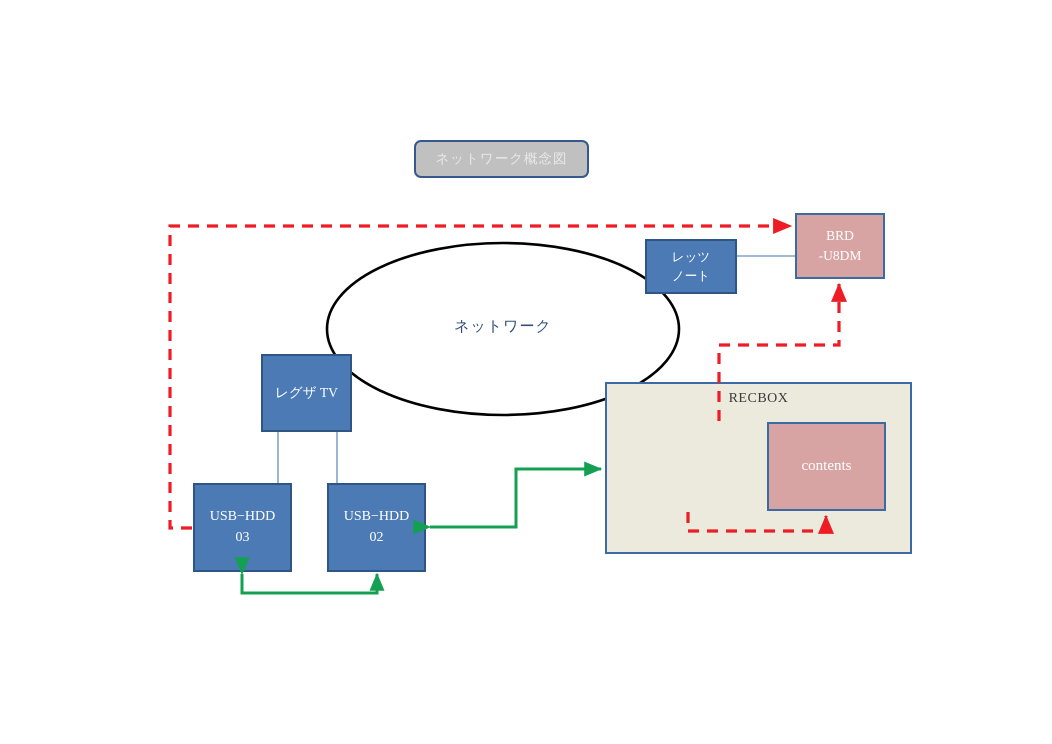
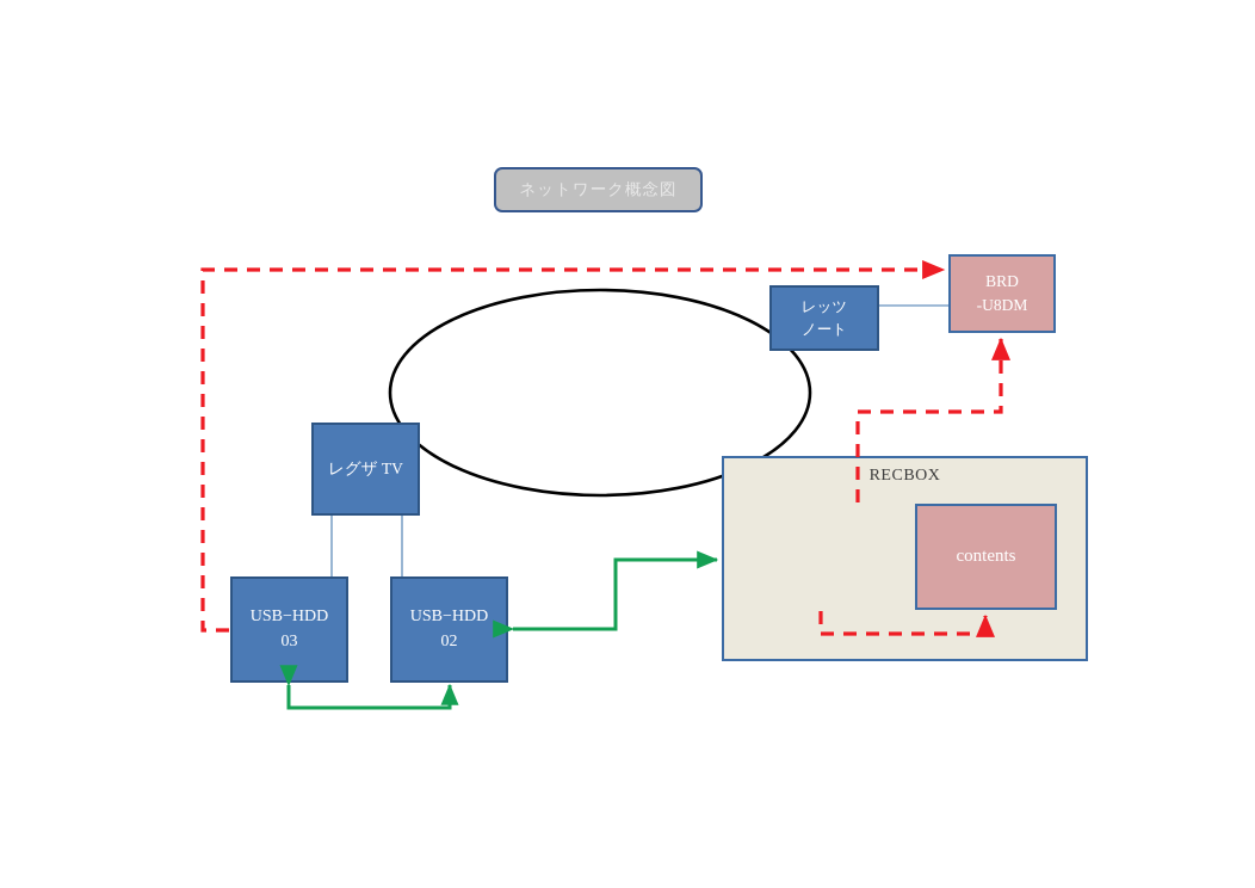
  RECBOX
- ネットワーク
  ネットワーク概念図
  BRD
  -U8DM
  レッツ
  ノート
  レグザ TV
  USB−HDD
  03
  USB−HDD
  02
  contents
